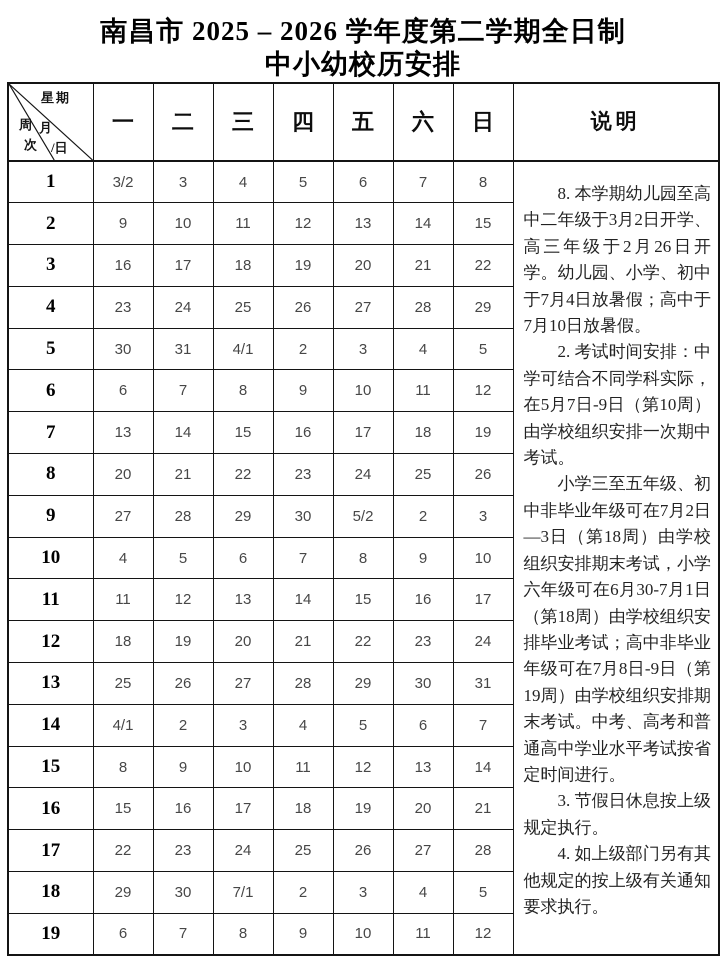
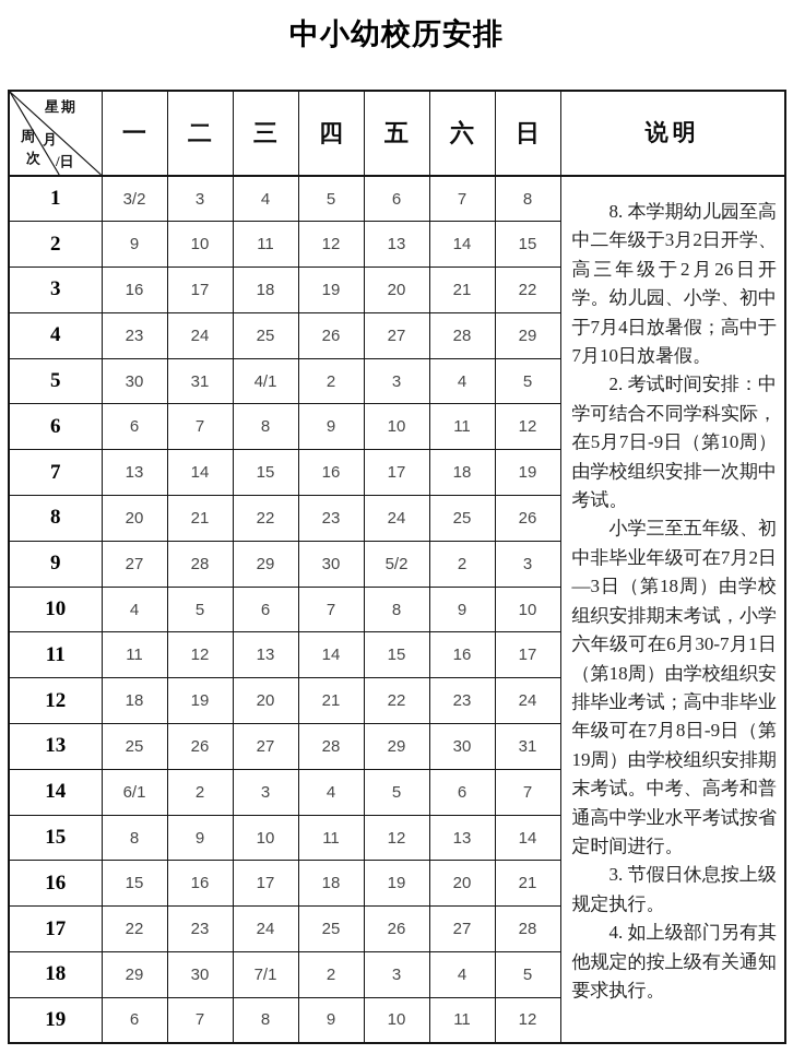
- 南昌市 2025 – 2026 学年度第二学期全日制
  中小幼校历安排
  星期 周 次 月 /日	一	二	三	四	五	六	日	说明
  1	3/2	3	4	5	6	7	8	8. 本学期幼儿园至高中二年级于3月2日开学、高三年级于2月26日开学。幼儿园、小学、初中于7月4日放暑假；高中于7月10日放暑假。2. 考试时间安排：中学可结合不同学科实际，在5月7日-9日（第10周）由学校组织安排一次期中考试。小学三至五年级、初中非毕业年级可在7月2日—3日（第18周）由学校组织安排期末考试，小学六年级可在6月30-7月1日（第18周）由学校组织安排毕业考试；高中非毕业年级可在7月8日-9日（第19周）由学校组织安排期末考试。中考、高考和普通高中学业水平考试按省定时间进行。3. 节假日休息按上级规定执行。4. 如上级部门另有其他规定的按上级有关通知要求执行。
  2	9	10	11	12	13	14	15
  3	16	17	18	19	20	21	22
  4	23	24	25	26	27	28	29
  5	30	31	4/1	2	3	4	5
  6	6	7	8	9	10	11	12
  7	13	14	15	16	17	18	19
  8	20	21	22	23	24	25	26
  9	27	28	29	30	5/2	2	3
  10	4	5	6	7	8	9	10
  11	11	12	13	14	15	16	17
  12	18	19	20	21	22	23	24
  13	25	26	27	28	29	30	31
- 14	4/1	2	3	4	5	6	7
+ 14	6/1	2	3	4	5	6	7
  15	8	9	10	11	12	13	14
  16	15	16	17	18	19	20	21
  17	22	23	24	25	26	27	28
  18	29	30	7/1	2	3	4	5
  19	6	7	8	9	10	11	12
